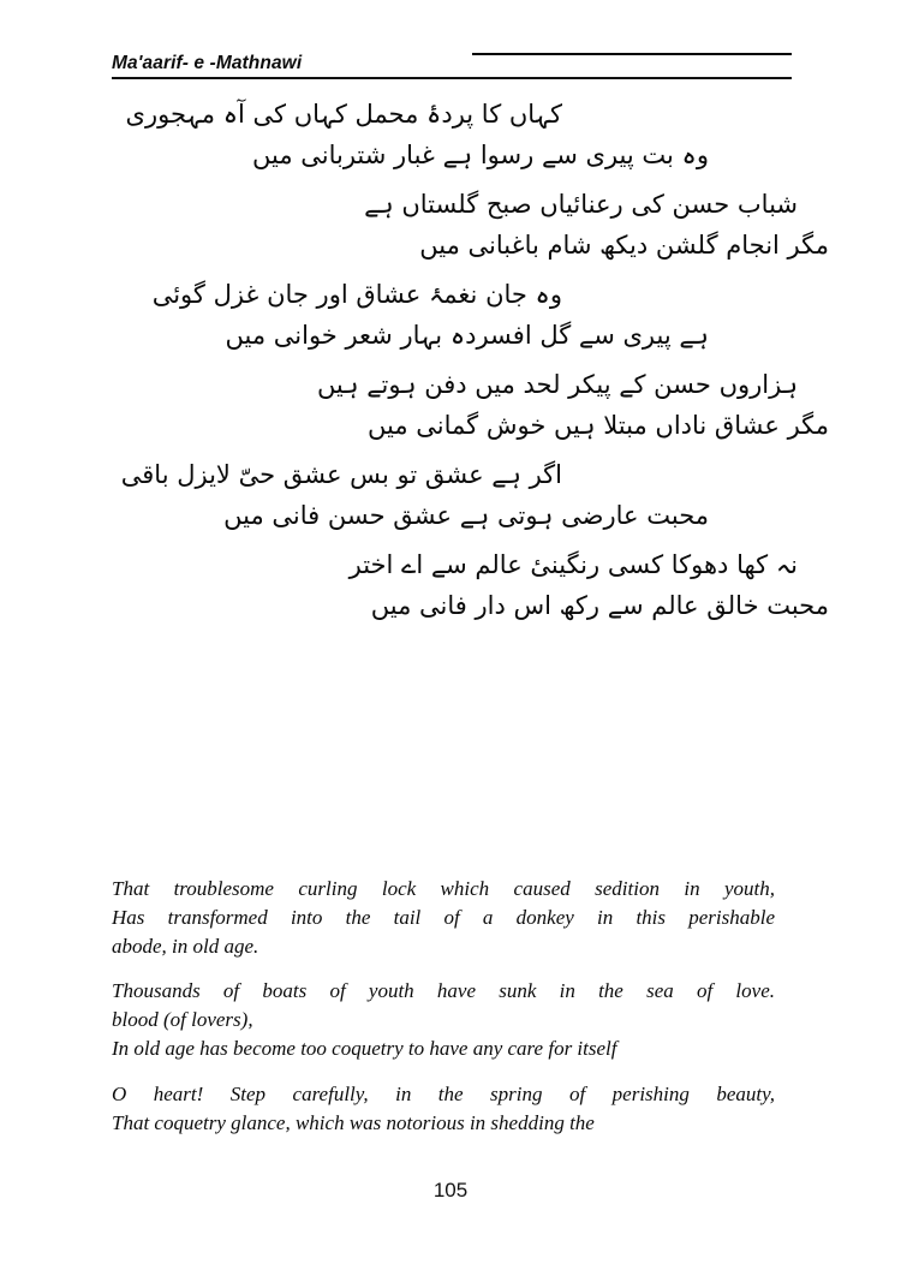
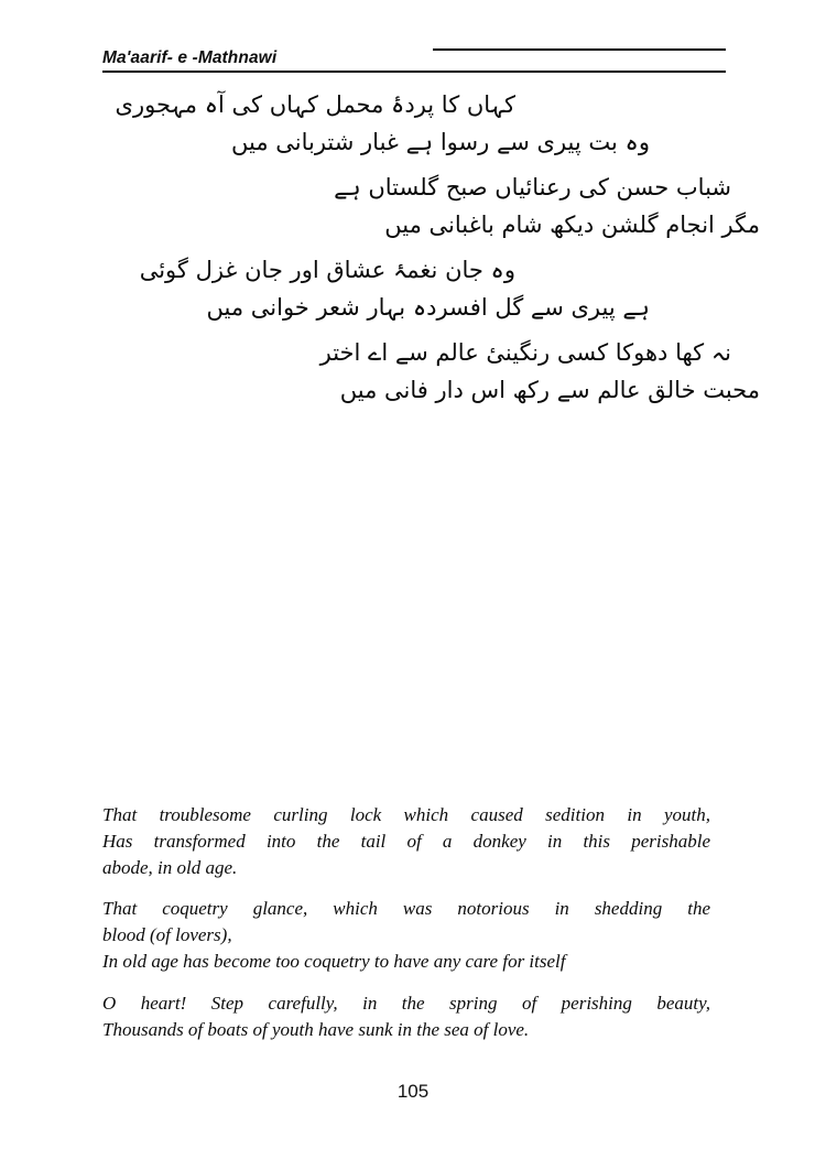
  Ma'aarif- e -Mathnawi
  کہاں کا پردۂ محمل کہاں کی آہ مہجوری
  وہ بت پیری سے رسوا ہے غبار شتربانی میں
  شباب حسن کی رعنائیاں صبح گلستاں ہے
  مگر انجام گلشن دیکھ شام باغبانی میں
  وہ جان نغمۂ عشاق اور جان غزل گوئی
  ہے پیری سے گل افسردہ بہار شعر خوانی میں
- ہزاروں حسن کے پیکر لحد میں دفن ہوتے ہیں
- مگر عشاق ناداں مبتلا ہیں خوش گمانی میں
- اگر ہے عشق تو بس عشق حیّ لایزل باقی
- محبت عارضی ہوتی ہے عشق حسن فانی میں
  نہ کھا دھوکا کسی رنگینیٔ عالم سے اے اختر
  محبت خالق عالم سے رکھ اس دار فانی میں
  That troublesome curling lock which caused sedition in youth,
  Has transformed into the tail of a donkey in this perishable
  abode, in old age.
- Thousands of boats of youth have sunk in the sea of love.
+ That coquetry glance, which was notorious in shedding the
  blood (of lovers),
  In old age has become too coquetry to have any care for itself
  O heart! Step carefully, in the spring of perishing beauty,
- That coquetry glance, which was notorious in shedding the
+ Thousands of boats of youth have sunk in the sea of love.
  105
